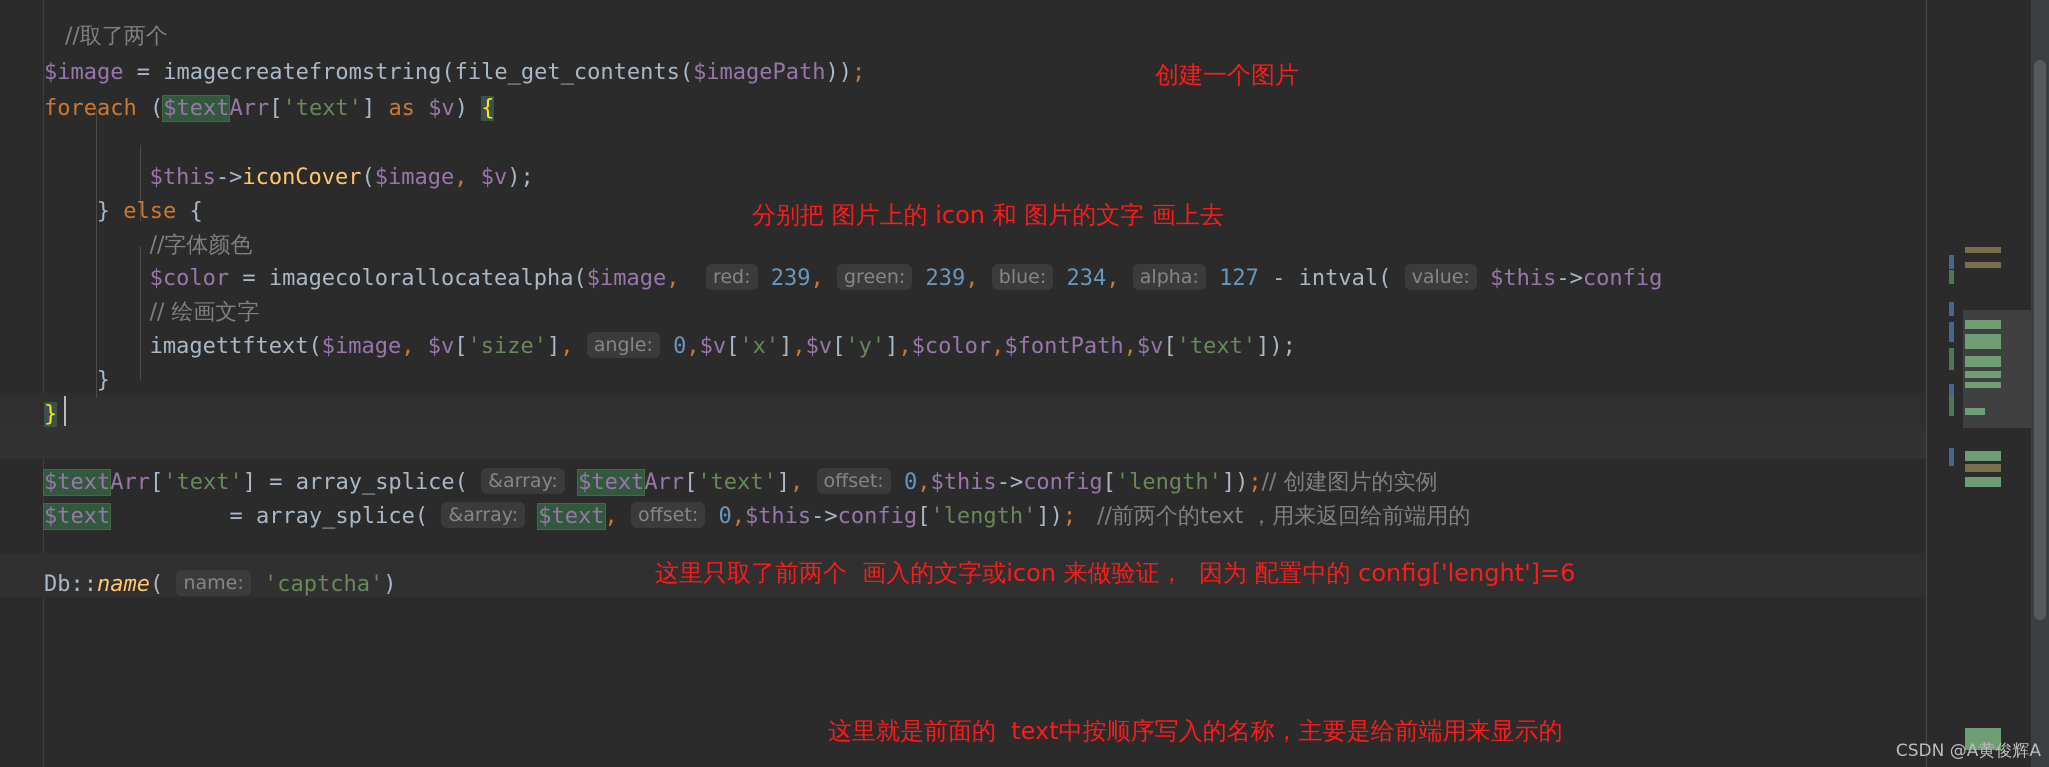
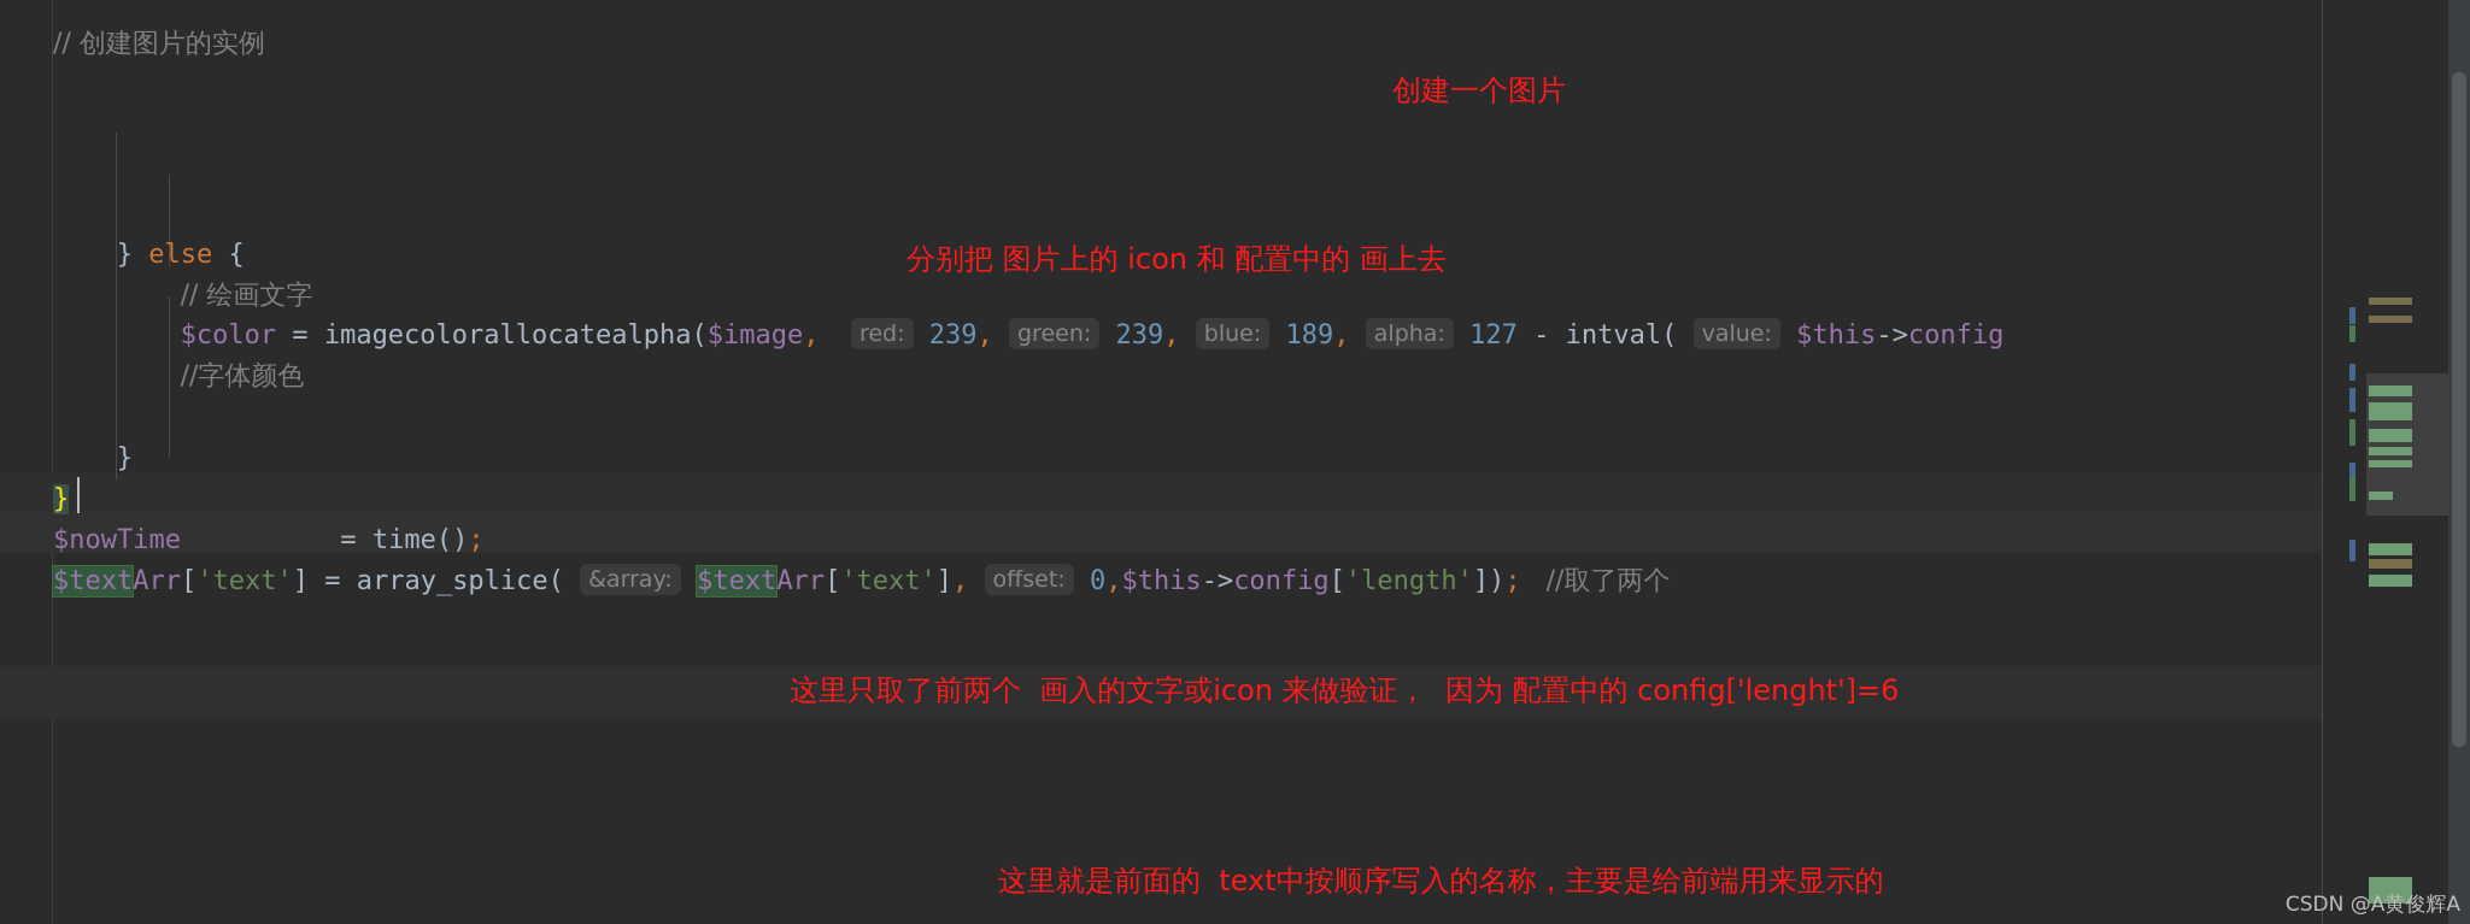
- //取了两个
+ // 创建图片的实例
- $image = imagecreatefromstring(file_get_contents($imagePath));
- foreach ($textArr['text'] as $v) {
- $this->iconCover($image, $v);
  } else {
- //字体颜色
+ // 绘画文字
- $color = imagecolorallocatealpha($image, red: 239, green: 239, blue: 234, alpha: 127 - intval( value: $this->config
+ $color = imagecolorallocatealpha($image, red: 239, green: 239, blue: 189, alpha: 127 - intval( value: $this->config
- // 绘画文字
+ //字体颜色
- imagettftext($image, $v['size'], angle: 0,$v['x'],$v['y'],$color,$fontPath,$v['text']);
  }
  }
+ $nowTime = time();
- $textArr['text'] = array_splice( &array: $textArr['text'], offset: 0,$this->config['length']);// 创建图片的实例
+ $textArr['text'] = array_splice( &array: $textArr['text'], offset: 0,$this->config['length']); //取了两个
- $text = array_splice( &array: $text, offset: 0,$this->config['length']); //前两个的text ，用来返回给前端用的
- Db::name( name: 'captcha')
  创建一个图片
- 分别把 图片上的 icon 和 图片的文字 画上去
+ 分别把 图片上的 icon 和 配置中的 画上去
  这里只取了前两个 画入的文字或icon 来做验证， 因为 配置中的 config['lenght']=6
  这里就是前面的 text中按顺序写入的名称，主要是给前端用来显示的
  CSDN @A黄俊辉A
